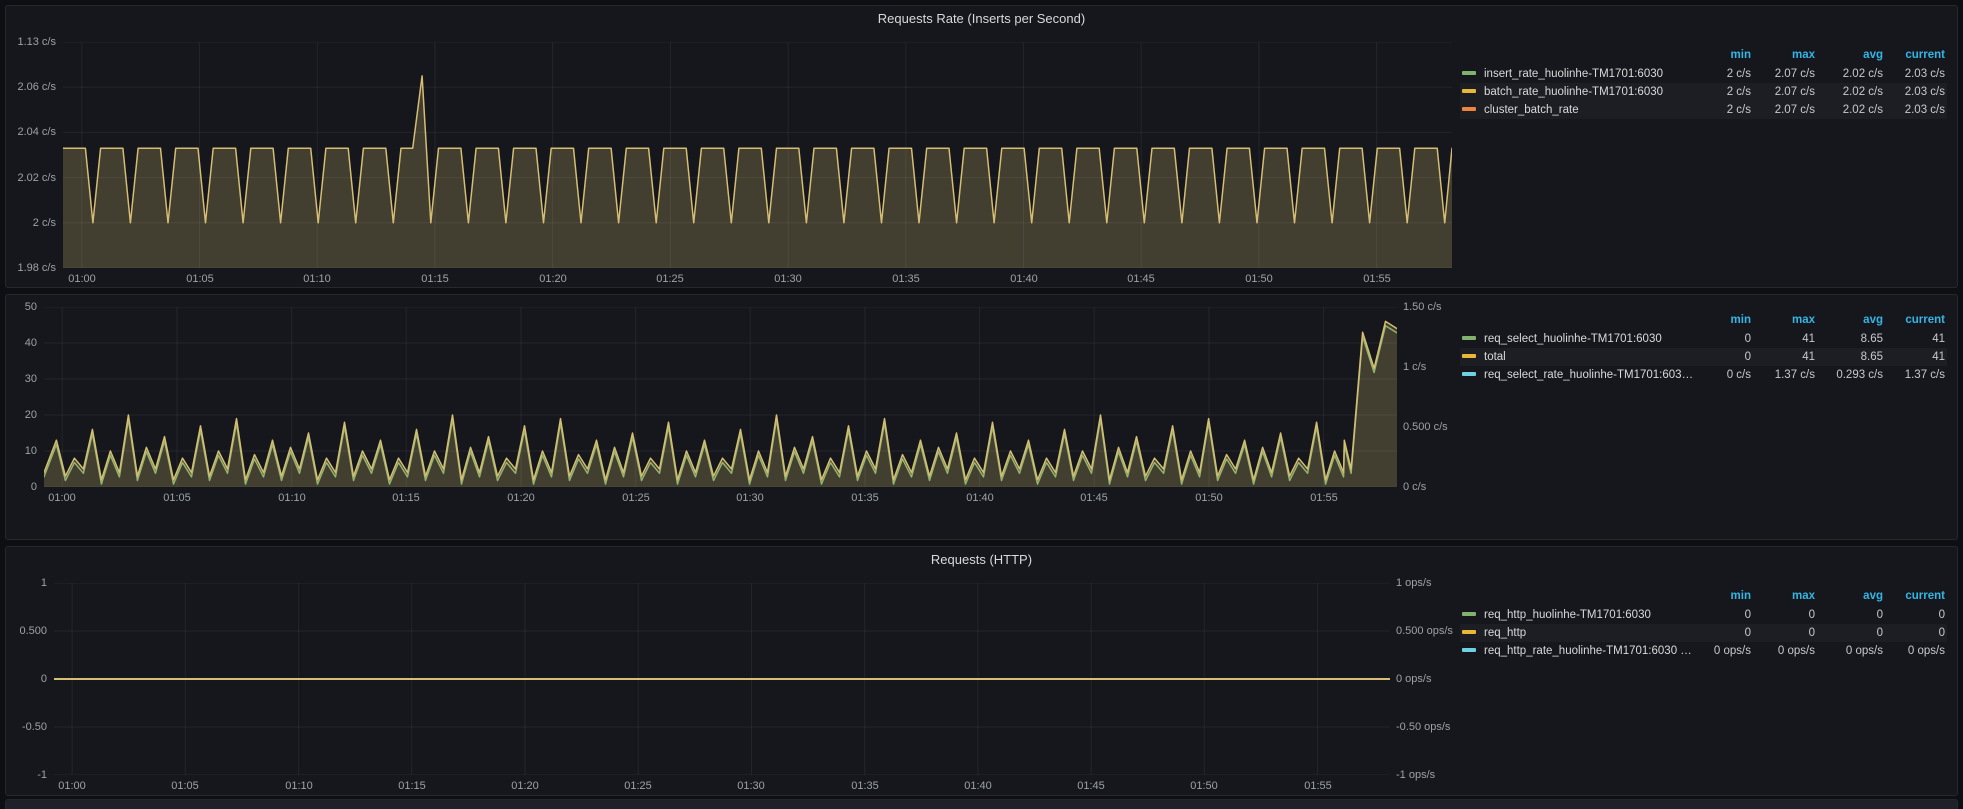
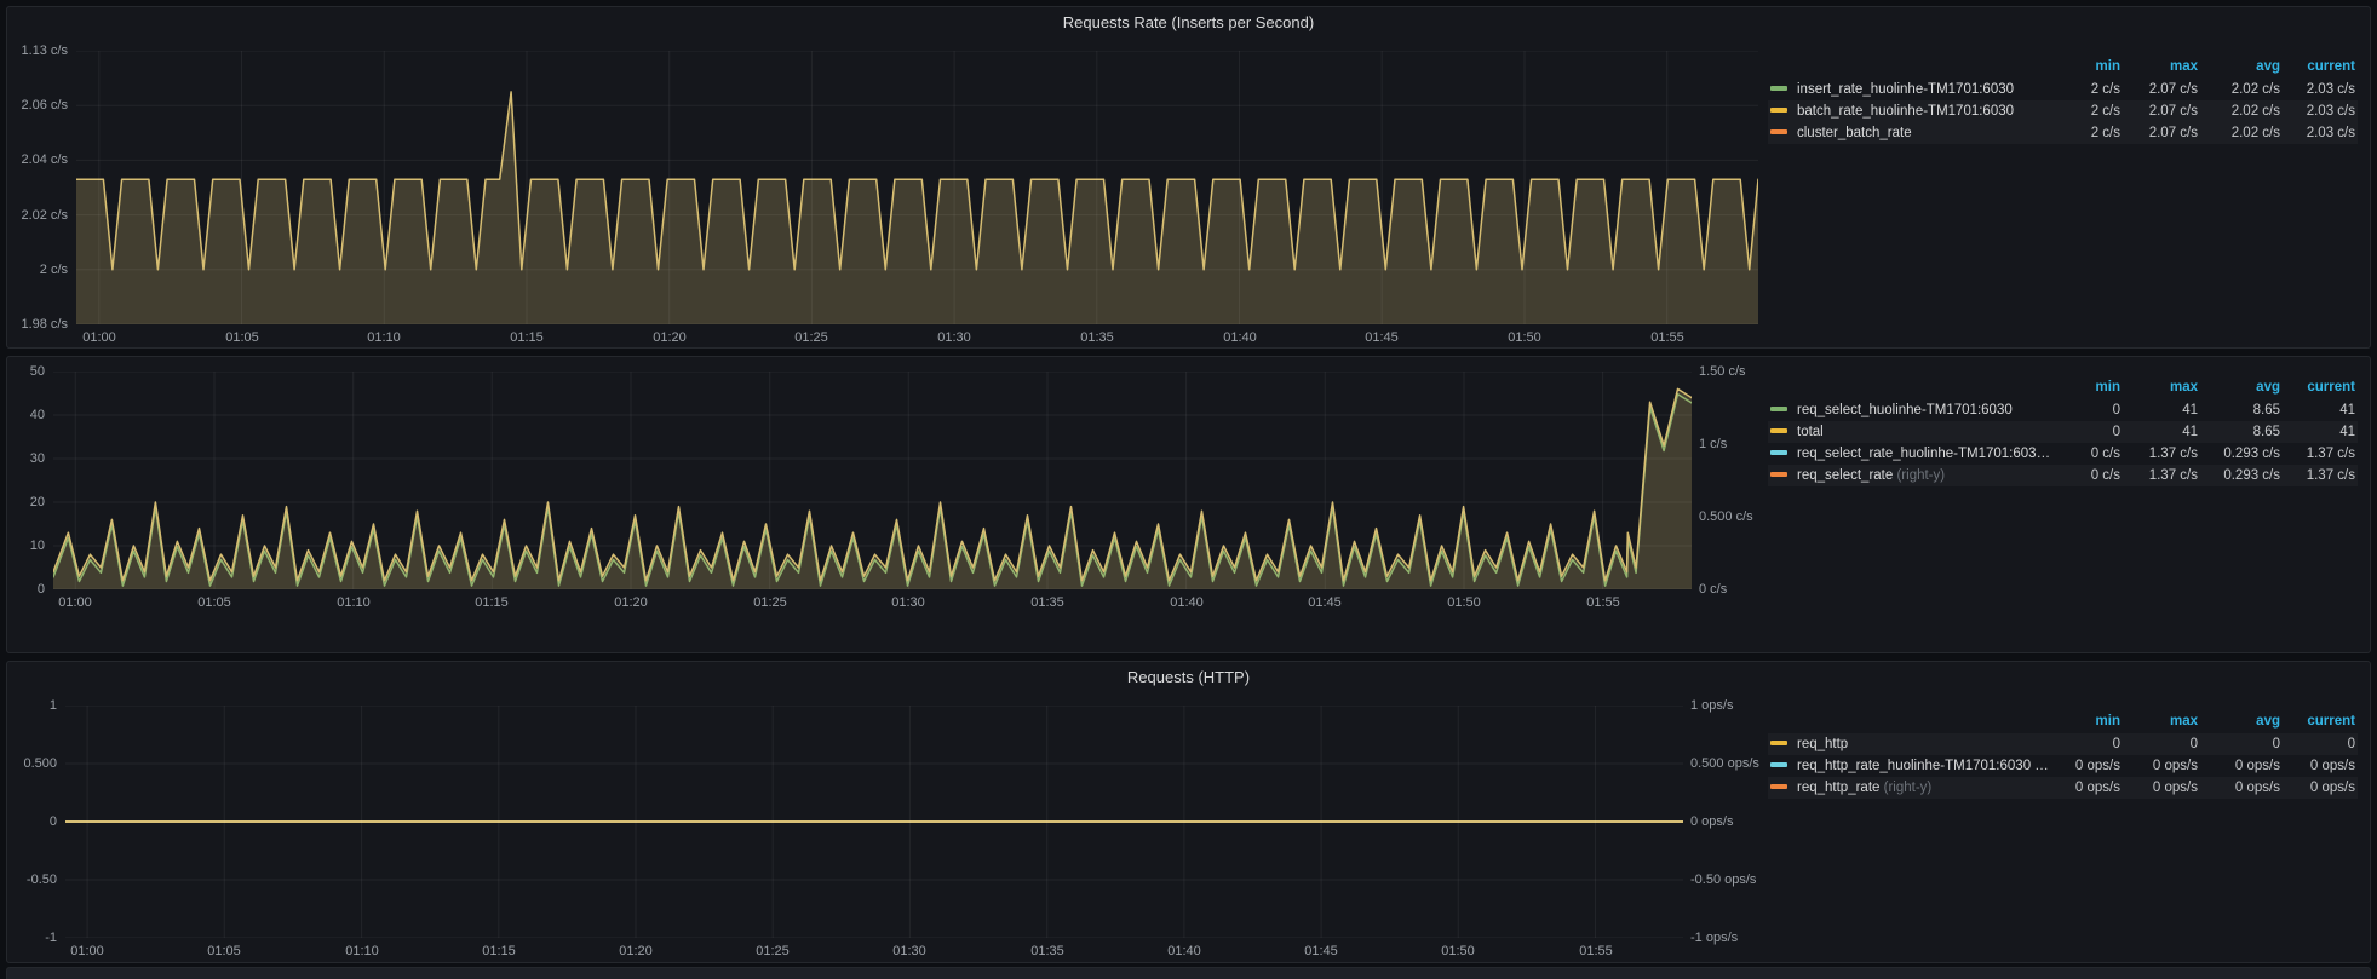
  Requests Rate (Inserts per Second)
  1.13 c/s
  2.06 c/s
  2.04 c/s
  2.02 c/s
  2 c/s
  1.98 c/s
  01:00
  01:05
  01:10
  01:15
  01:20
  01:25
  01:30
  01:35
  01:40
  01:45
  01:50
  01:55
  	min	max	avg	current
  insert_rate_huolinhe-TM1701:6030	2 c/s	2.07 c/s	2.02 c/s	2.03 c/s
  batch_rate_huolinhe-TM1701:6030	2 c/s	2.07 c/s	2.02 c/s	2.03 c/s
  cluster_batch_rate	2 c/s	2.07 c/s	2.02 c/s	2.03 c/s
  50
  40
  30
  20
  10
  0
  01:00
  01:05
  01:10
  01:15
  01:20
  01:25
  01:30
  01:35
  01:40
  01:45
  01:50
  01:55
  1.50 c/s
  1 c/s
  0.500 c/s
  0 c/s
  	min	max	avg	current
  req_select_huolinhe-TM1701:6030	0	41	8.65	41
  total	0	41	8.65	41
  req_select_rate_huolinhe-TM1701:6030 (	0 c/s	1.37 c/s	0.293 c/s	1.37 c/s
+ req_select_rate (right-y)	0 c/s	1.37 c/s	0.293 c/s	1.37 c/s
  Requests (HTTP)
  1
  0.500
  0
  -0.50
  -1
  01:00
  01:05
  01:10
  01:15
  01:20
  01:25
  01:30
  01:35
  01:40
  01:45
  01:50
  01:55
  1 ops/s
  0.500 ops/s
  0 ops/s
  -0.50 ops/s
  -1 ops/s
  	min	max	avg	current
- req_http_huolinhe-TM1701:6030	0	0	0	0
  req_http	0	0	0	0
  req_http_rate_huolinhe-TM1701:6030 (rig	0 ops/s	0 ops/s	0 ops/s	0 ops/s
+ req_http_rate (right-y)	0 ops/s	0 ops/s	0 ops/s	0 ops/s
